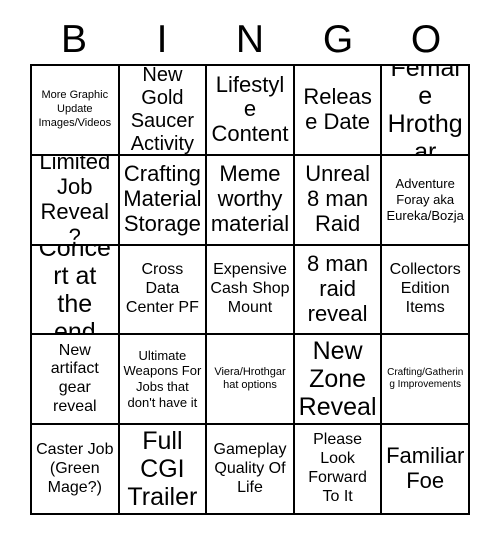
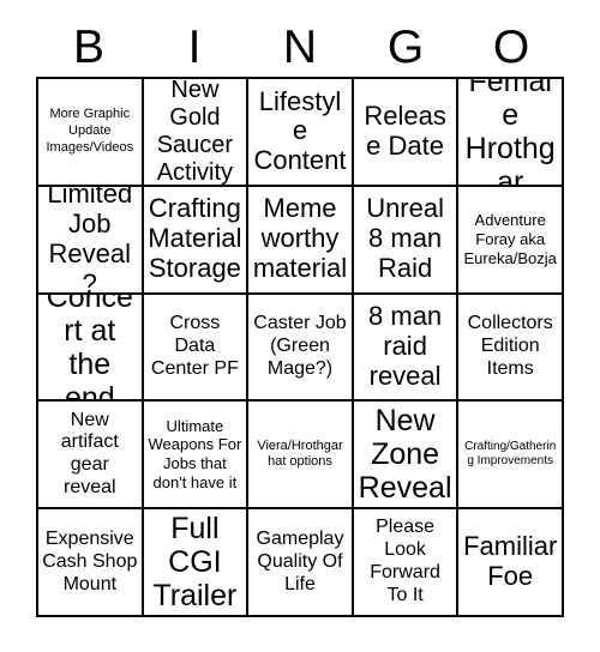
  B
  I
  N
  G
  O
  More Graphic Update Images/Videos
  New Gold Saucer Activity
  Lifestyle Content
  Release Date
  Female Hrothgar
  Limited Job Reveal?
  Crafting Material Storage
  Meme worthy material
  Unreal 8 man Raid
  Adventure Foray aka Eureka/Bozja
  Concert at the end
  Cross Data Center PF
- Expensive Cash Shop Mount
+ Caster Job (Green Mage?)
  8 man raid reveal
  Collectors Edition Items
  New artifact gear reveal
  Ultimate Weapons For Jobs that don't have it
  Viera/Hrothgar hat options
  New Zone Reveal
  Crafting/Gathering Improvements
- Caster Job (Green Mage?)
+ Expensive Cash Shop Mount
  Full CGI Trailer
  Gameplay Quality Of Life
  Please Look Forward To It
  Familiar Foe
